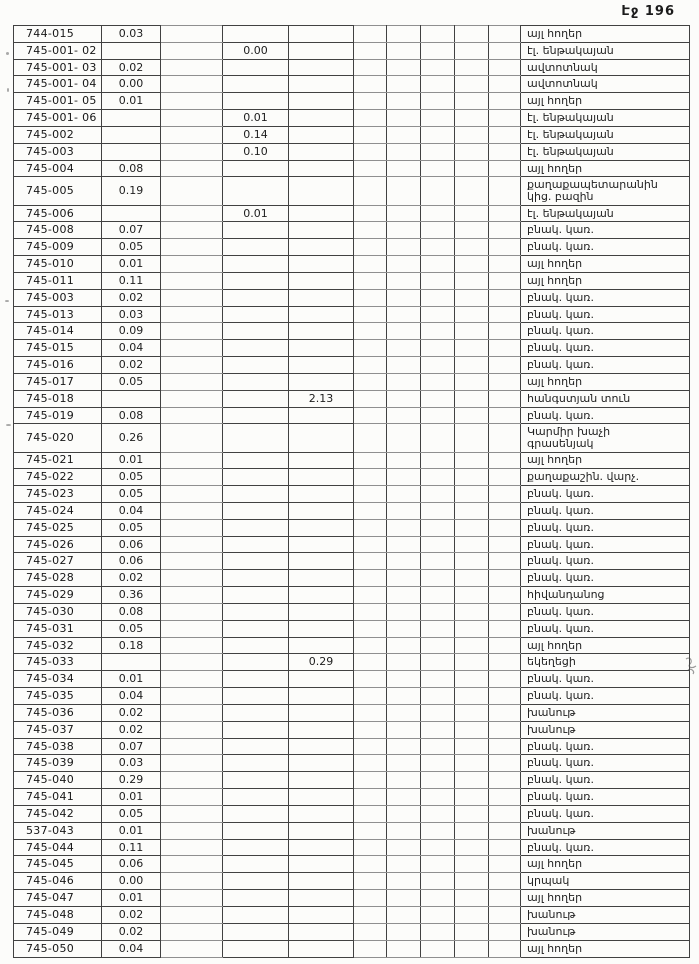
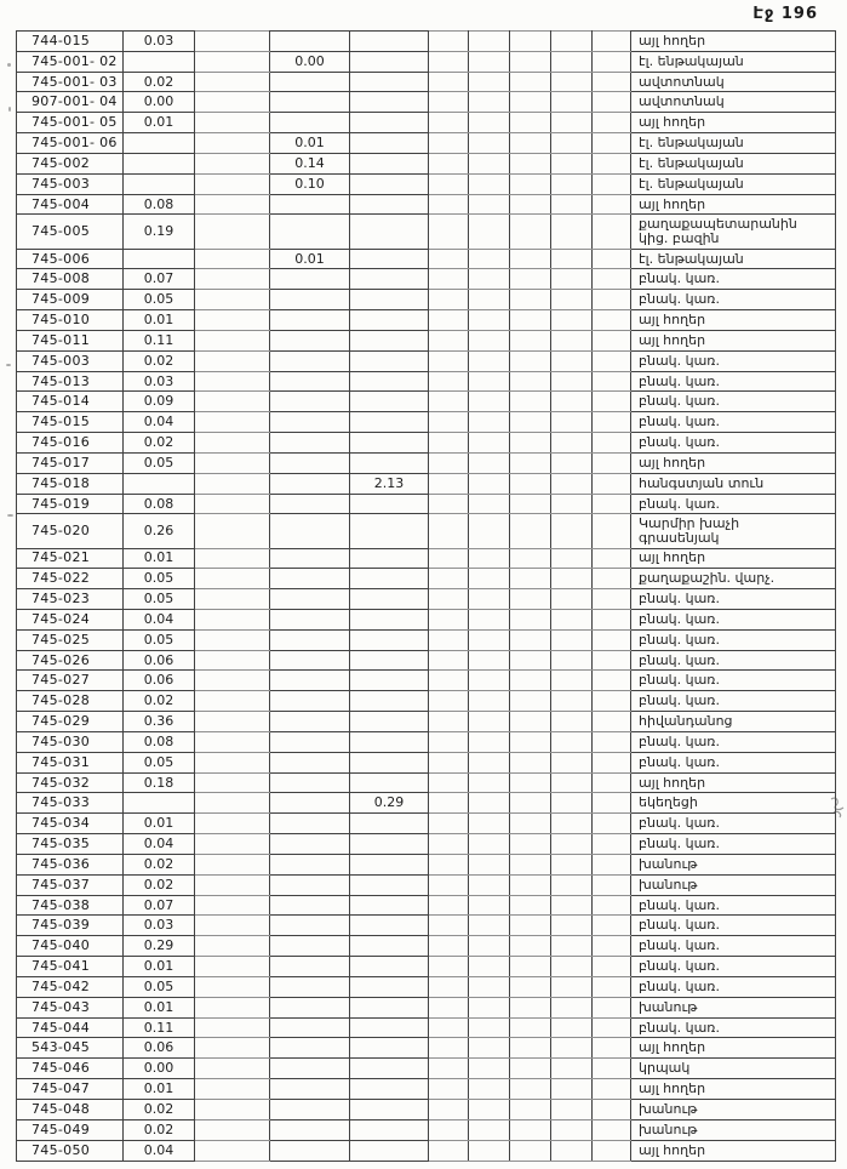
  Էջ 196
  744-015	0.03									այլ հողեր
  745-001- 02			0.00							էլ. ենթակայան
  745-001- 03	0.02									ավտոտնակ
- 745-001- 04	0.00									ավտոտնակ
+ 907-001- 04	0.00									ավտոտնակ
  745-001- 05	0.01									այլ հողեր
  745-001- 06			0.01							էլ. ենթակայան
  745-002			0.14							էլ. ենթակայան
  745-003			0.10							էլ. ենթակայան
  745-004	0.08									այլ հողեր
  745-005	0.19									քաղաքապետարանին կից. բազին
  745-006			0.01							էլ. ենթակայան
  745-008	0.07									բնակ. կառ.
  745-009	0.05									բնակ. կառ.
  745-010	0.01									այլ հողեր
  745-011	0.11									այլ հողեր
  745-003	0.02									բնակ. կառ.
  745-013	0.03									բնակ. կառ.
  745-014	0.09									բնակ. կառ.
  745-015	0.04									բնակ. կառ.
  745-016	0.02									բնակ. կառ.
  745-017	0.05									այլ հողեր
  745-018				2.13						հանգստյան տուն
  745-019	0.08									բնակ. կառ.
  745-020	0.26									Կարմիր խաչի գրասենյակ
  745-021	0.01									այլ հողեր
  745-022	0.05									քաղաքաշին. վարչ.
  745-023	0.05									բնակ. կառ.
  745-024	0.04									բնակ. կառ.
  745-025	0.05									բնակ. կառ.
  745-026	0.06									բնակ. կառ.
  745-027	0.06									բնակ. կառ.
  745-028	0.02									բնակ. կառ.
  745-029	0.36									հիվանդանոց
  745-030	0.08									բնակ. կառ.
  745-031	0.05									բնակ. կառ.
  745-032	0.18									այլ հողեր
  745-033				0.29						եկեղեցի
  745-034	0.01									բնակ. կառ.
  745-035	0.04									բնակ. կառ.
  745-036	0.02									խանութ
  745-037	0.02									խանութ
  745-038	0.07									բնակ. կառ.
  745-039	0.03									բնակ. կառ.
  745-040	0.29									բնակ. կառ.
  745-041	0.01									բնակ. կառ.
  745-042	0.05									բնակ. կառ.
- 537-043	0.01									խանութ
+ 745-043	0.01									խանութ
  745-044	0.11									բնակ. կառ.
- 745-045	0.06									այլ հողեր
+ 543-045	0.06									այլ հողեր
  745-046	0.00									կրպակ
  745-047	0.01									այլ հողեր
  745-048	0.02									խանութ
  745-049	0.02									խանութ
  745-050	0.04									այլ հողեր
